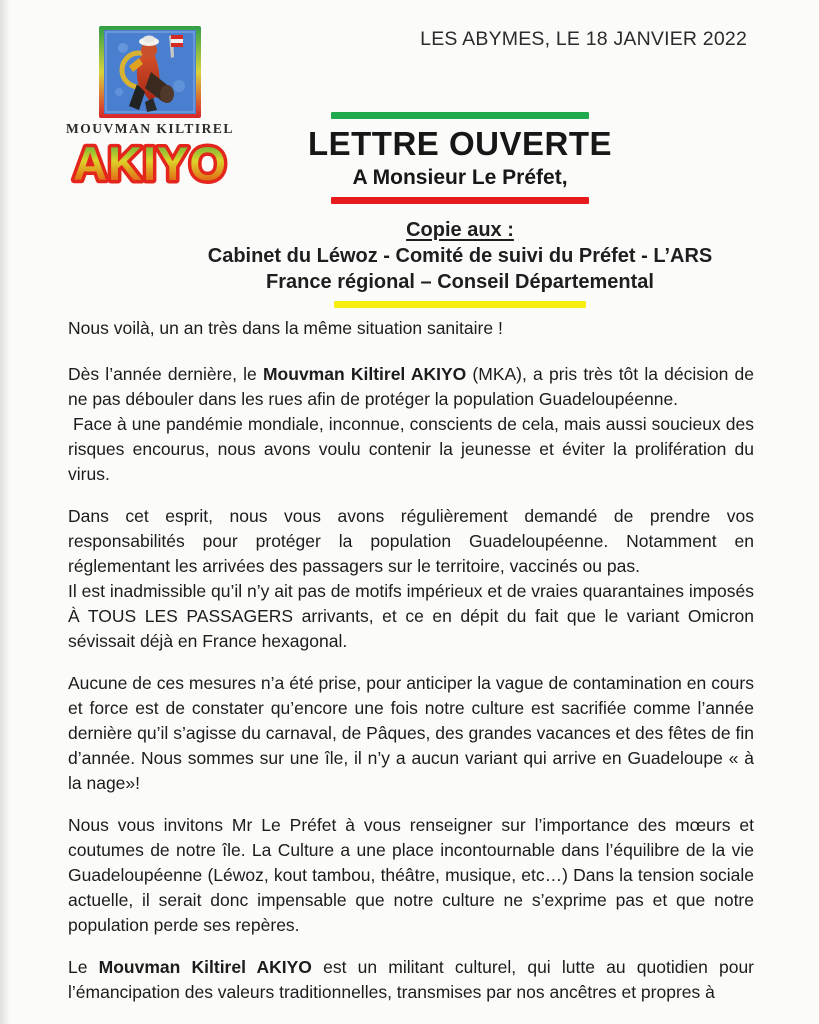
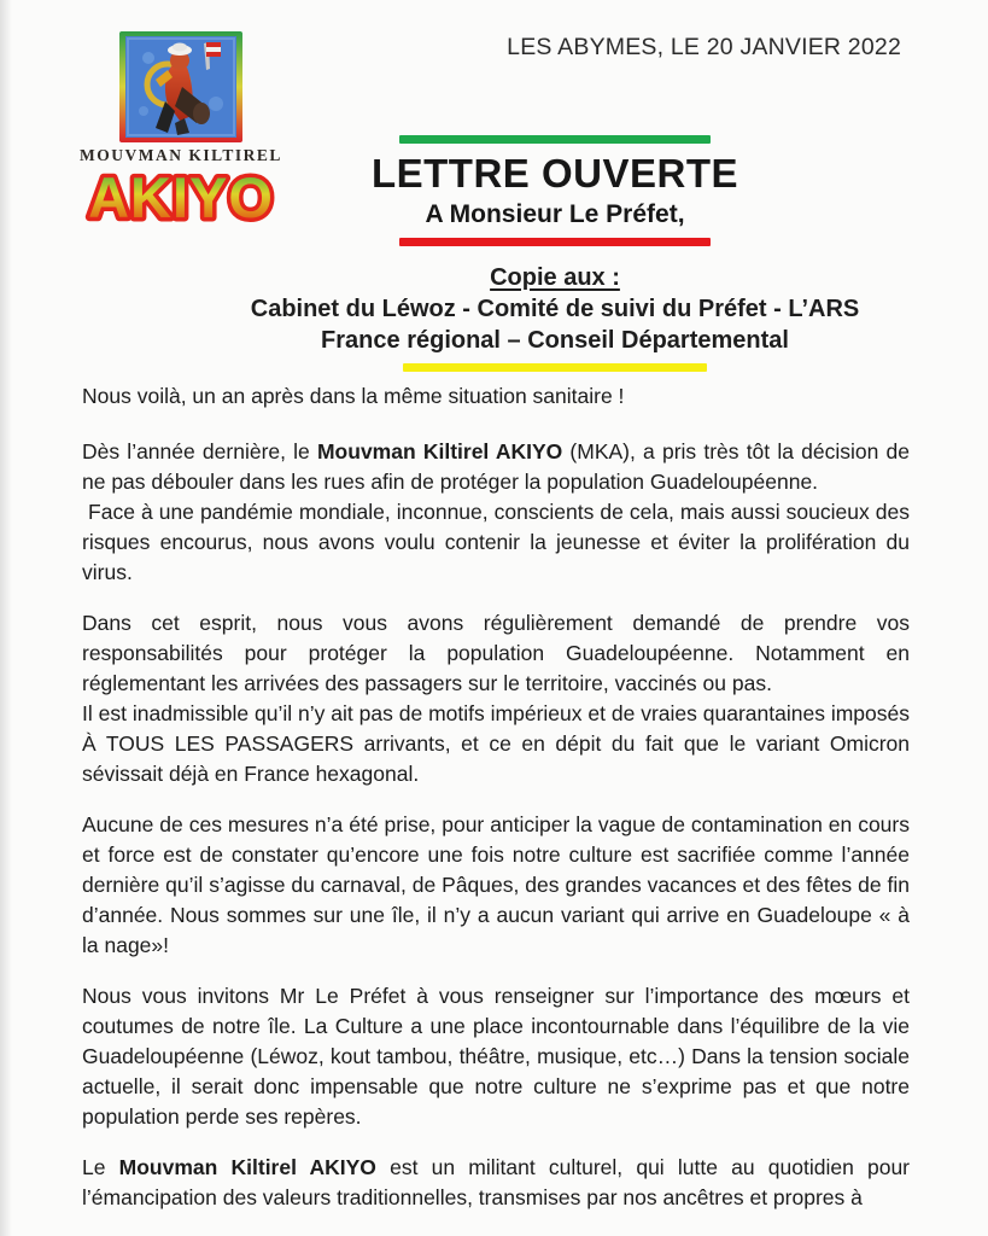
- LES ABYMES, LE 18 JANVIER 2022
+ LES ABYMES, LE 20 JANVIER 2022
  MOUVMAN KILTIREL
  AKIYO
  LETTRE OUVERTE
  A Monsieur Le Préfet,
  Copie aux :
  Cabinet du Léwoz - Comité de suivi du Préfet - L’ARS
  France régional – Conseil Départemental
- Nous voilà, un an très dans la même situation sanitaire !
+ Nous voilà, un an après dans la même situation sanitaire !
  Dès l’année dernière, le Mouvman Kiltirel AKIYO (MKA), a pris très tôt la décision de ne pas débouler dans les rues afin de protéger la population Guadeloupéenne.
  Face à une pandémie mondiale, inconnue, conscients de cela, mais aussi soucieux des risques encourus, nous avons voulu contenir la jeunesse et éviter la prolifération du virus.
  Dans cet esprit, nous vous avons régulièrement demandé de prendre vos responsabilités pour protéger la population Guadeloupéenne. Notamment en réglementant les arrivées des passagers sur le territoire, vaccinés ou pas.
  Il est inadmissible qu’il n’y ait pas de motifs impérieux et de vraies quarantaines imposés À TOUS LES PASSAGERS arrivants, et ce en dépit du fait que le variant Omicron sévissait déjà en France hexagonal.
  Aucune de ces mesures n’a été prise, pour anticiper la vague de contamination en cours et force est de constater qu’encore une fois notre culture est sacrifiée comme l’année dernière qu’il s’agisse du carnaval, de Pâques, des grandes vacances et des fêtes de fin d’année. Nous sommes sur une île, il n’y a aucun variant qui arrive en Guadeloupe « à la nage»!
  Nous vous invitons Mr Le Préfet à vous renseigner sur l’importance des mœurs et coutumes de notre île. La Culture a une place incontournable dans l’équilibre de la vie Guadeloupéenne (Léwoz, kout tambou, théâtre, musique, etc…) Dans la tension sociale actuelle, il serait donc impensable que notre culture ne s’exprime pas et que notre population perde ses repères.
  Le Mouvman Kiltirel AKIYO est un militant culturel, qui lutte au quotidien pour l’émancipation des valeurs traditionnelles, transmises par nos ancêtres et propres à
